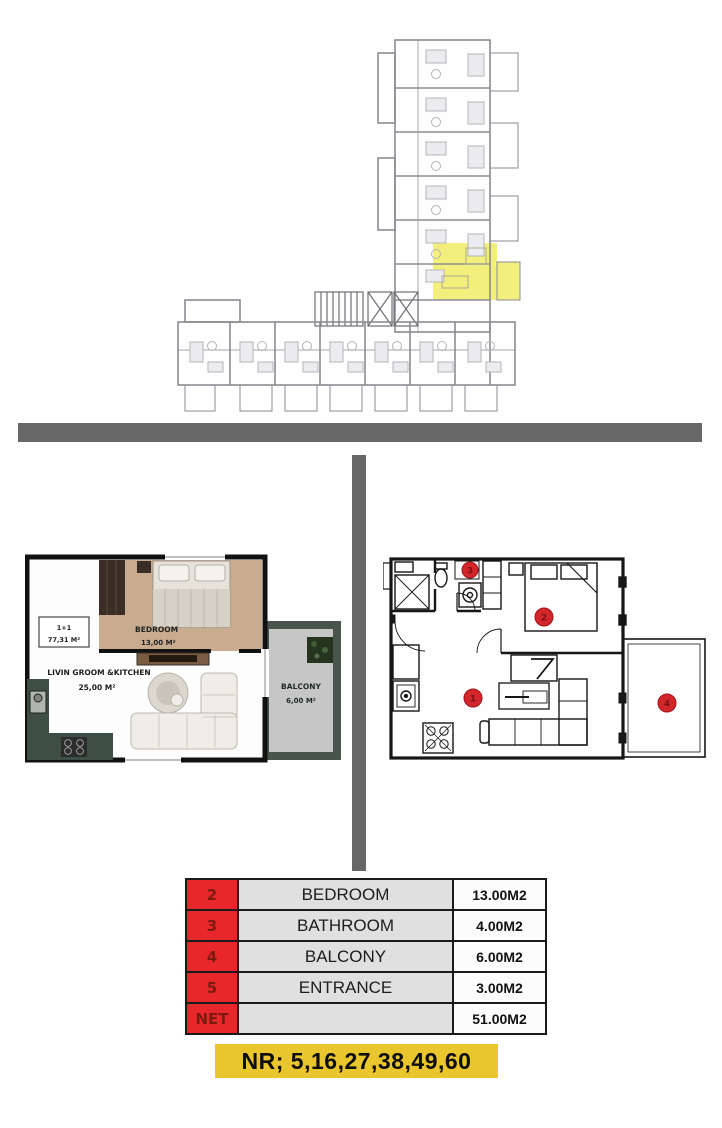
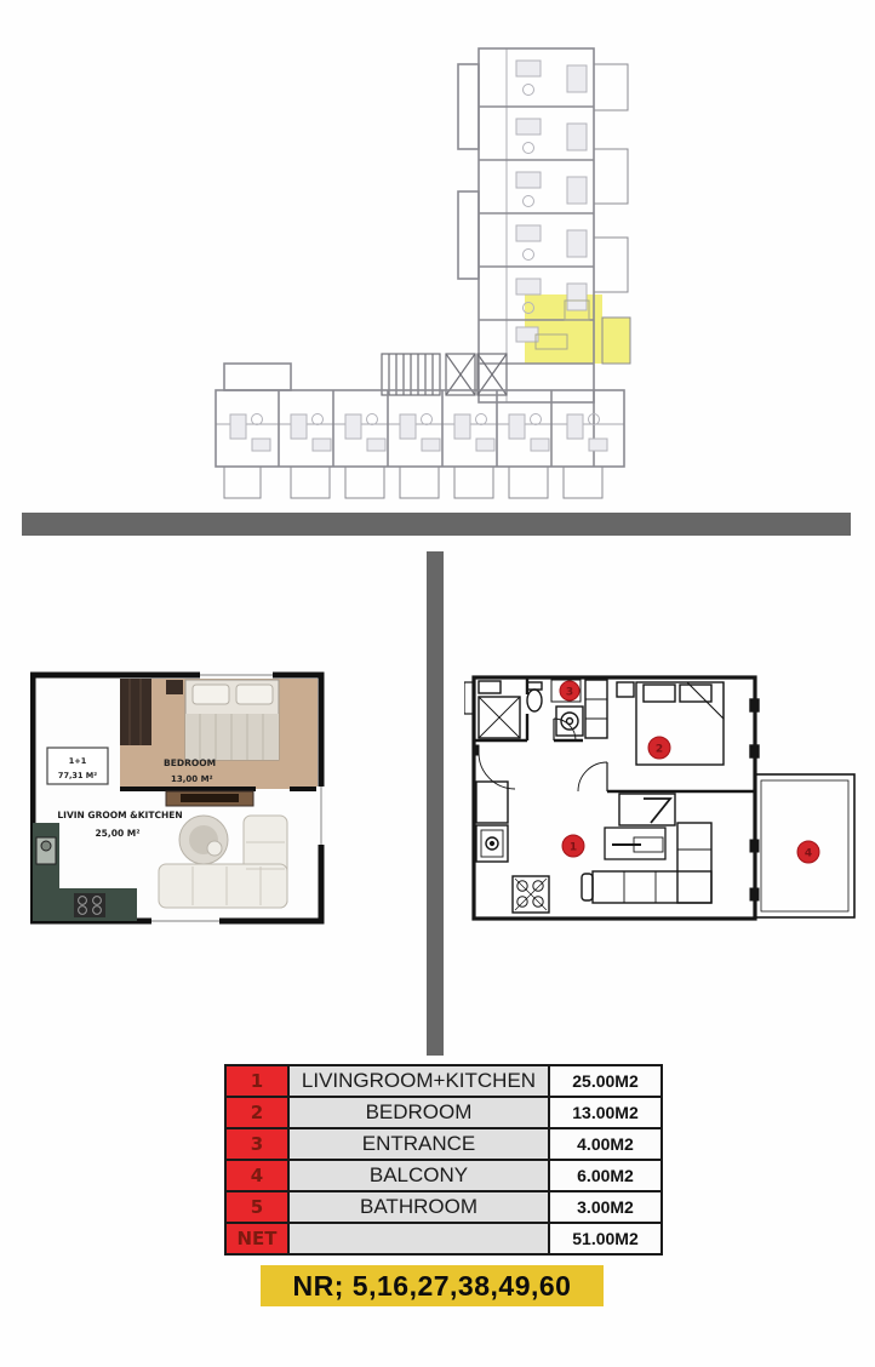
- BALCONY
- 6,00 M²
  BEDROOM
  13,00 M²
  1+1
  77,31 M²
  LIVIN GROOM &KITCHEN
  25,00 M²
  1
  2
  3
  4
+ 1	LIVINGROOM+KITCHEN	25.00M2
  2	BEDROOM	13.00M2
- 3	BATHROOM	4.00M2
+ 3	ENTRANCE	4.00M2
  4	BALCONY	6.00M2
- 5	ENTRANCE	3.00M2
+ 5	BATHROOM	3.00M2
  NET		51.00M2
  NR; 5,16,27,38,49,60
